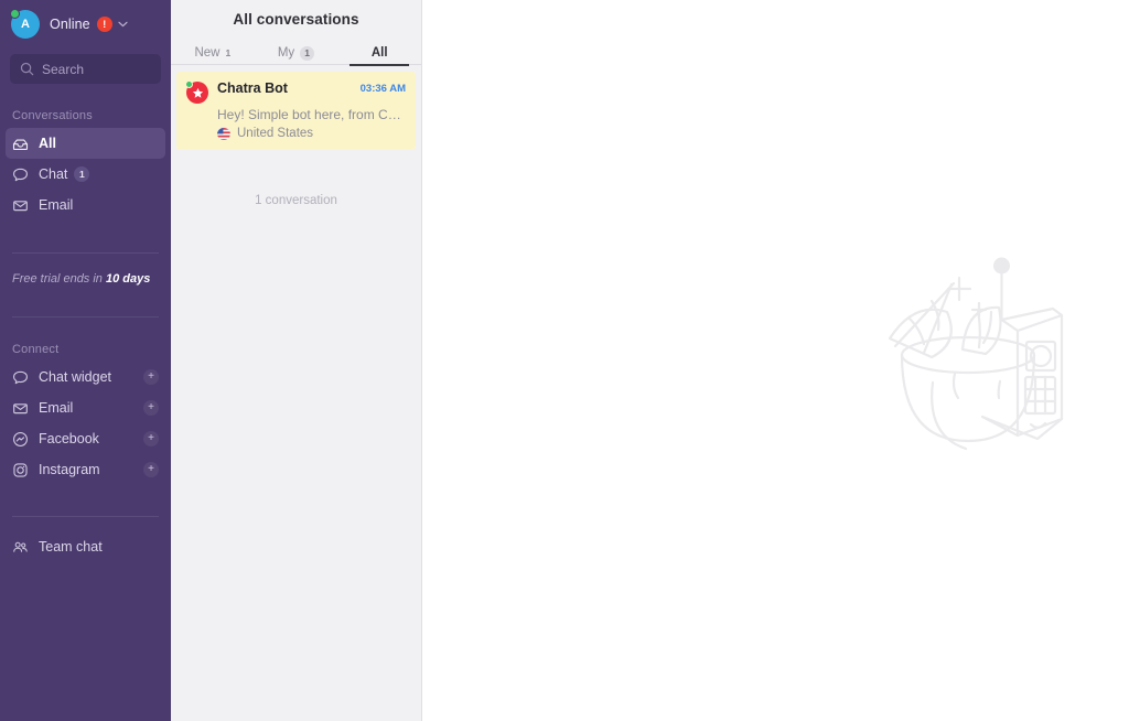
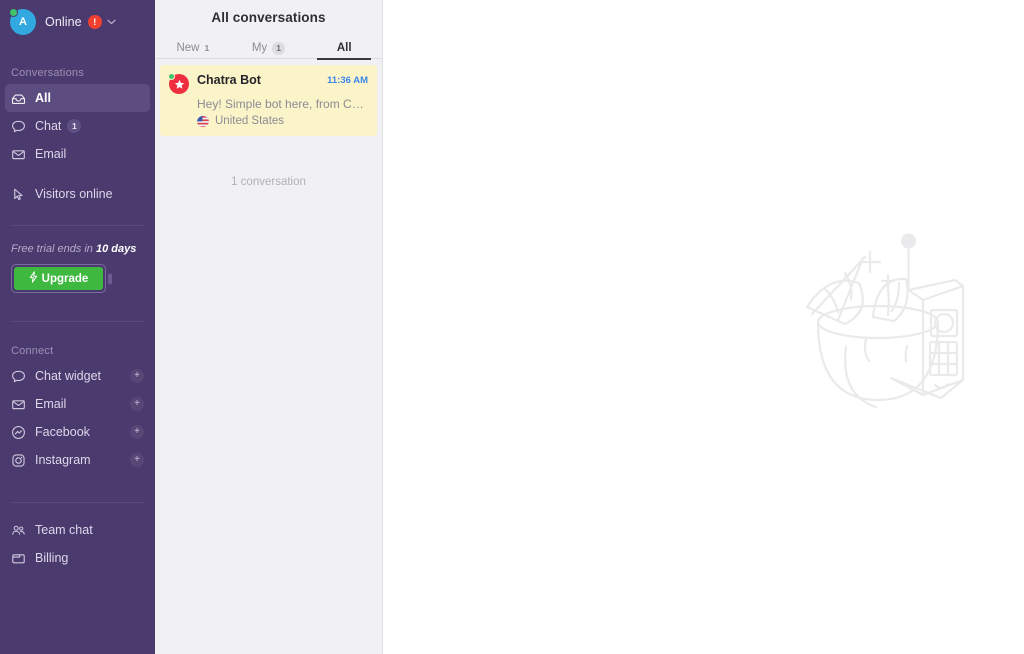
  A
  Online
  !
- Search
  Conversations
  All
  Chat
  1
  Email
+ Visitors online
  Free trial ends in 10 days
+ Upgrade
  Connect
  Chat widget
  +
  Email
  +
  Facebook
  +
  Instagram
  +
  Team chat
+ Billing
  All conversations
  New
  1
  My
  1
  All
  Chatra Bot
- 03:36 AM
+ 11:36 AM
  Hey! Simple bot here, from Chat
  United States
  1 conversation
